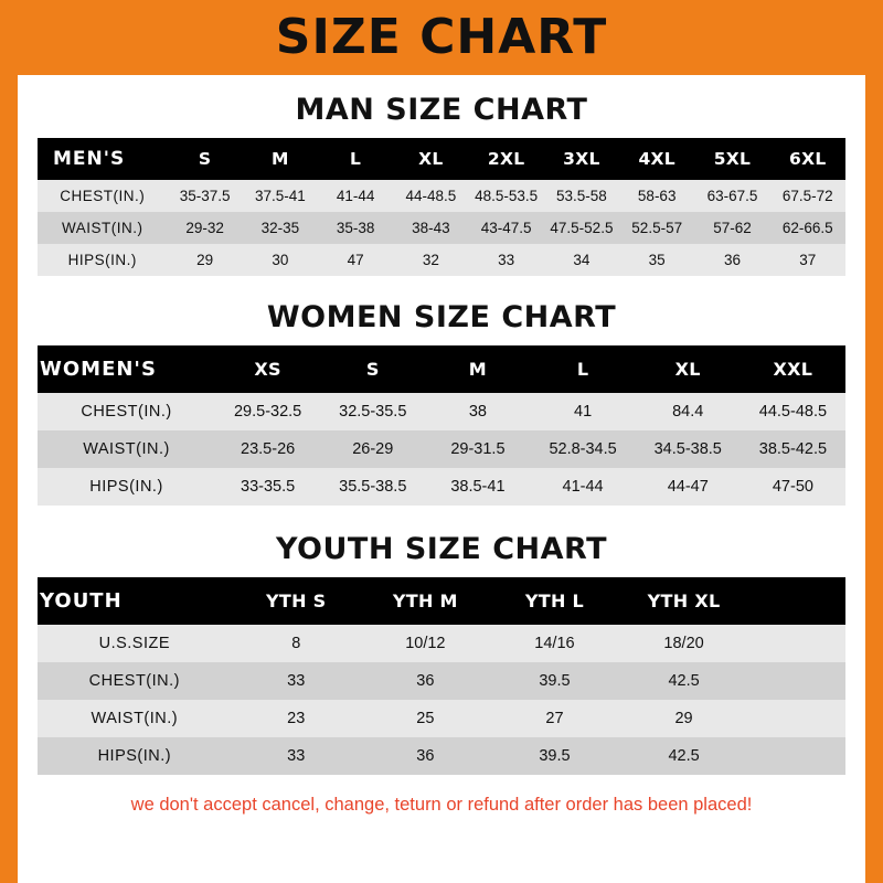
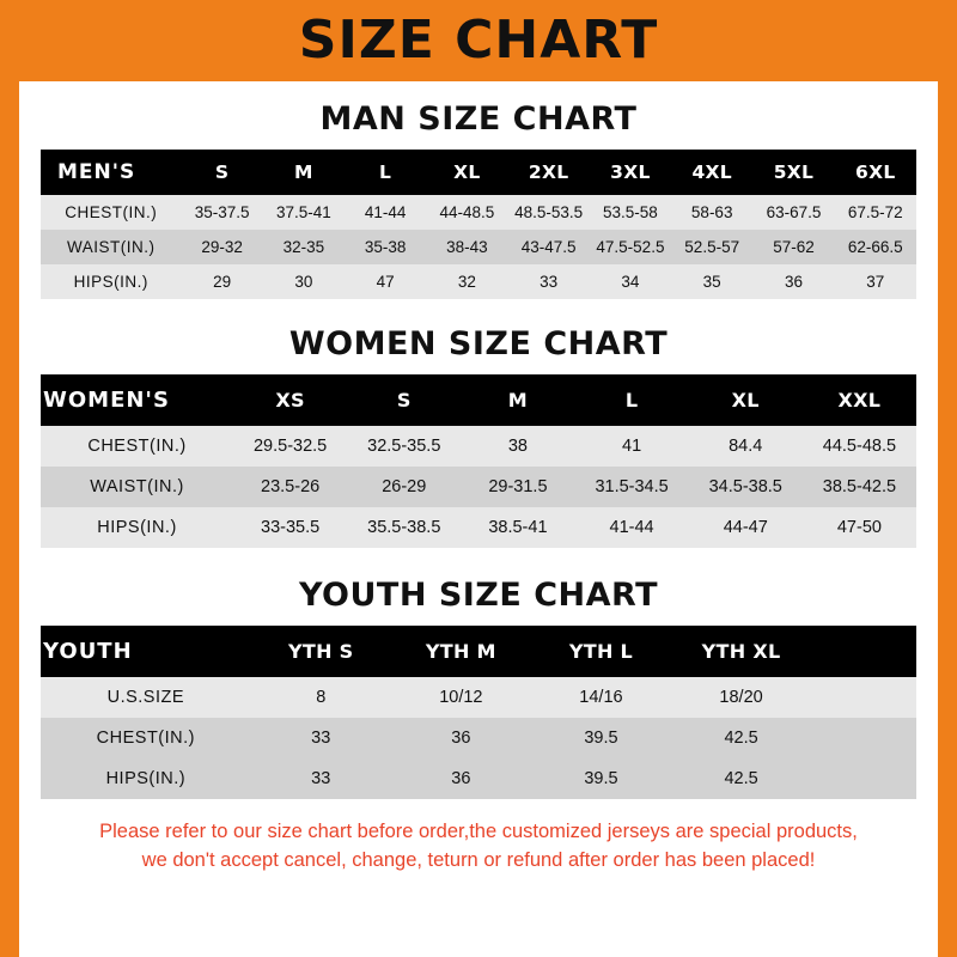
  SIZE CHART
  MAN SIZE CHART
  MEN'S	S	M	L	XL	2XL	3XL	4XL	5XL	6XL
  CHEST(IN.)	35-37.5	37.5-41	41-44	44-48.5	48.5-53.5	53.5-58	58-63	63-67.5	67.5-72
  WAIST(IN.)	29-32	32-35	35-38	38-43	43-47.5	47.5-52.5	52.5-57	57-62	62-66.5
  HIPS(IN.)	29	30	47	32	33	34	35	36	37
  WOMEN SIZE CHART
  WOMEN'S	XS	S	M	L	XL	XXL
  CHEST(IN.)	29.5-32.5	32.5-35.5	38	41	84.4	44.5-48.5
- WAIST(IN.)	23.5-26	26-29	29-31.5	52.8-34.5	34.5-38.5	38.5-42.5
+ WAIST(IN.)	23.5-26	26-29	29-31.5	31.5-34.5	34.5-38.5	38.5-42.5
  HIPS(IN.)	33-35.5	35.5-38.5	38.5-41	41-44	44-47	47-50
  YOUTH SIZE CHART
  YOUTH	YTH S	YTH M	YTH L	YTH XL
  U.S.SIZE	8	10/12	14/16	18/20
  CHEST(IN.)	33	36	39.5	42.5
- WAIST(IN.)	23	25	27	29
  HIPS(IN.)	33	36	39.5	42.5
+ Please refer to our size chart before order,the customized jerseys are special products,
  we don't accept cancel, change, teturn or refund after order has been placed!
